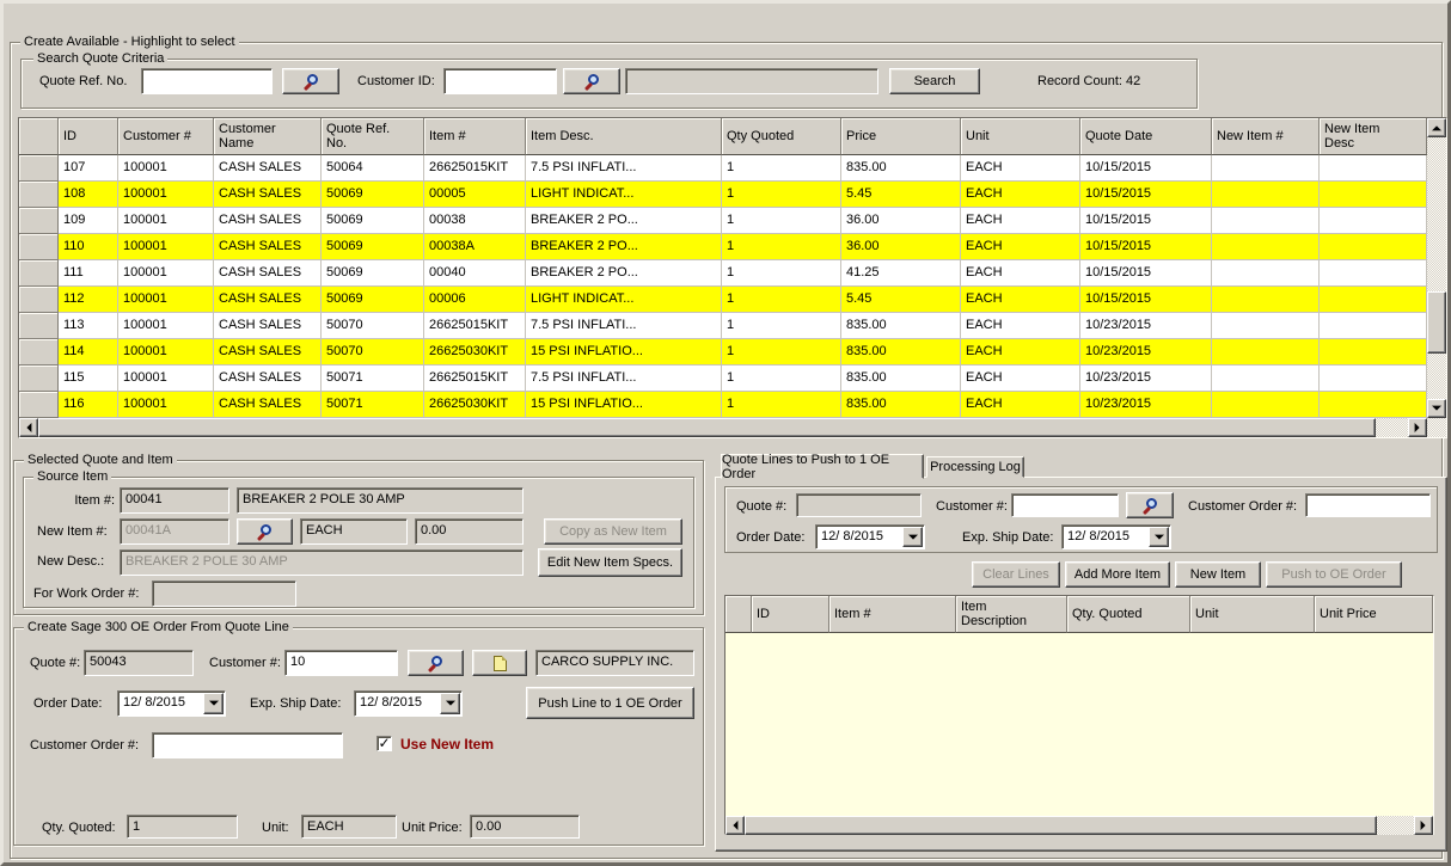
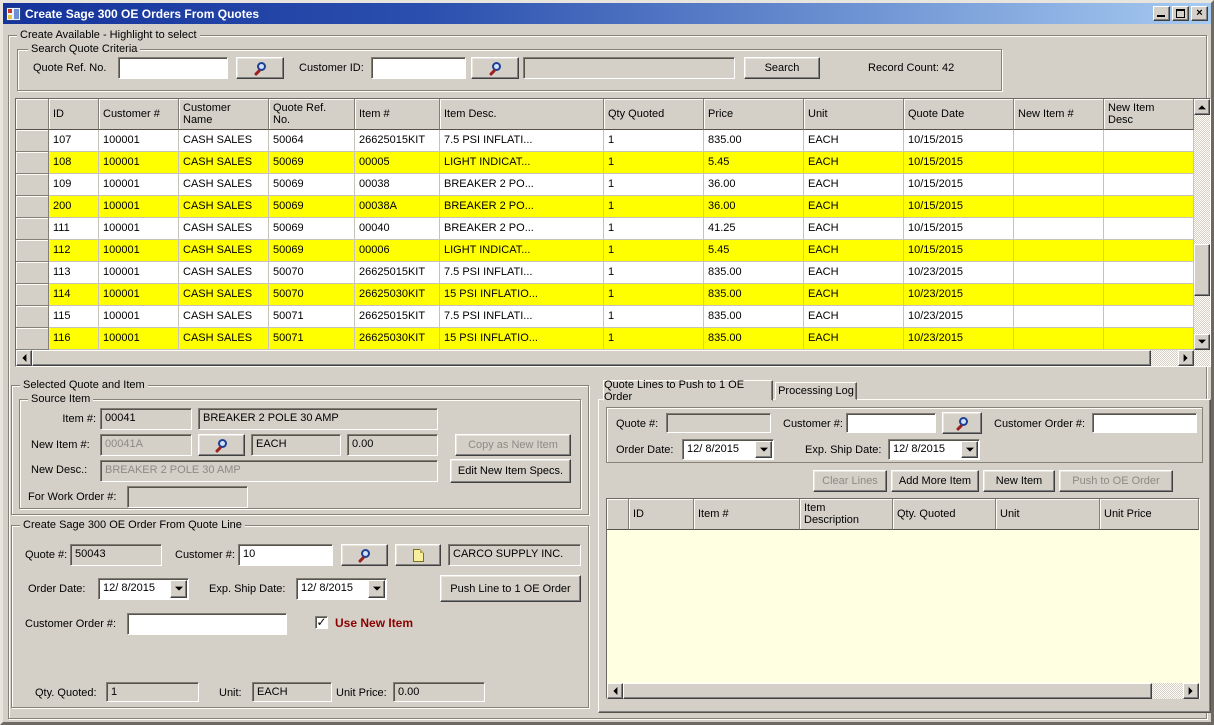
+ Create Sage 300 OE Orders From Quotes
+ ×
  Create Available - Highlight to select
  Search Quote Criteria
  Quote Ref. No.
  Customer ID:
  Search
  Record Count: 42
  ID
  Customer #
  Customer
  Name
  Quote Ref.
  No.
  Item #
  Item Desc.
  Qty Quoted
  Price
  Unit
  Quote Date
  New Item #
  New Item
  Desc
  107
  100001
  CASH SALES
  50064
  26625015KIT
  7.5 PSI INFLATI...
  1
  835.00
  EACH
  10/15/2015
  108
  100001
  CASH SALES
  50069
  00005
  LIGHT INDICAT...
  1
  5.45
  EACH
  10/15/2015
  109
  100001
  CASH SALES
  50069
  00038
  BREAKER 2 PO...
  1
  36.00
  EACH
  10/15/2015
- 110
+ 200
  100001
  CASH SALES
  50069
  00038A
  BREAKER 2 PO...
  1
  36.00
  EACH
  10/15/2015
  111
  100001
  CASH SALES
  50069
  00040
  BREAKER 2 PO...
  1
  41.25
  EACH
  10/15/2015
  112
  100001
  CASH SALES
  50069
  00006
  LIGHT INDICAT...
  1
  5.45
  EACH
  10/15/2015
  113
  100001
  CASH SALES
  50070
  26625015KIT
  7.5 PSI INFLATI...
  1
  835.00
  EACH
  10/23/2015
  114
  100001
  CASH SALES
  50070
  26625030KIT
  15 PSI INFLATIO...
  1
  835.00
  EACH
  10/23/2015
  115
  100001
  CASH SALES
  50071
  26625015KIT
  7.5 PSI INFLATI...
  1
  835.00
  EACH
  10/23/2015
  116
  100001
  CASH SALES
  50071
  26625030KIT
  15 PSI INFLATIO...
  1
  835.00
  EACH
  10/23/2015
  Selected Quote and Item
  Source Item
  Item #:
  00041
  BREAKER 2 POLE 30 AMP
  New Item #:
  00041A
  EACH
  0.00
  Copy as New Item
  New Desc.:
  BREAKER 2 POLE 30 AMP
  Edit New Item Specs.
  For Work Order #:
  Create Sage 300 OE Order From Quote Line
  Quote #:
  50043
  Customer #:
  10
  CARCO SUPPLY INC.
  Order Date:
  12/ 8/2015
  Exp. Ship Date:
  12/ 8/2015
  Push Line to 1 OE Order
  Customer Order #:
  ✓
  Use New Item
  Qty. Quoted:
  1
  Unit:
  EACH
  Unit Price:
  0.00
  Quote Lines to Push to 1 OE Order
  Processing Log
  Quote #:
  Customer #:
  Customer Order #:
  Order Date:
  12/ 8/2015
  Exp. Ship Date:
  12/ 8/2015
  Clear Lines
  Add More Item
  New Item
  Push to OE Order
  ID
  Item #
  Item
  Description
  Qty. Quoted
  Unit
  Unit Price
